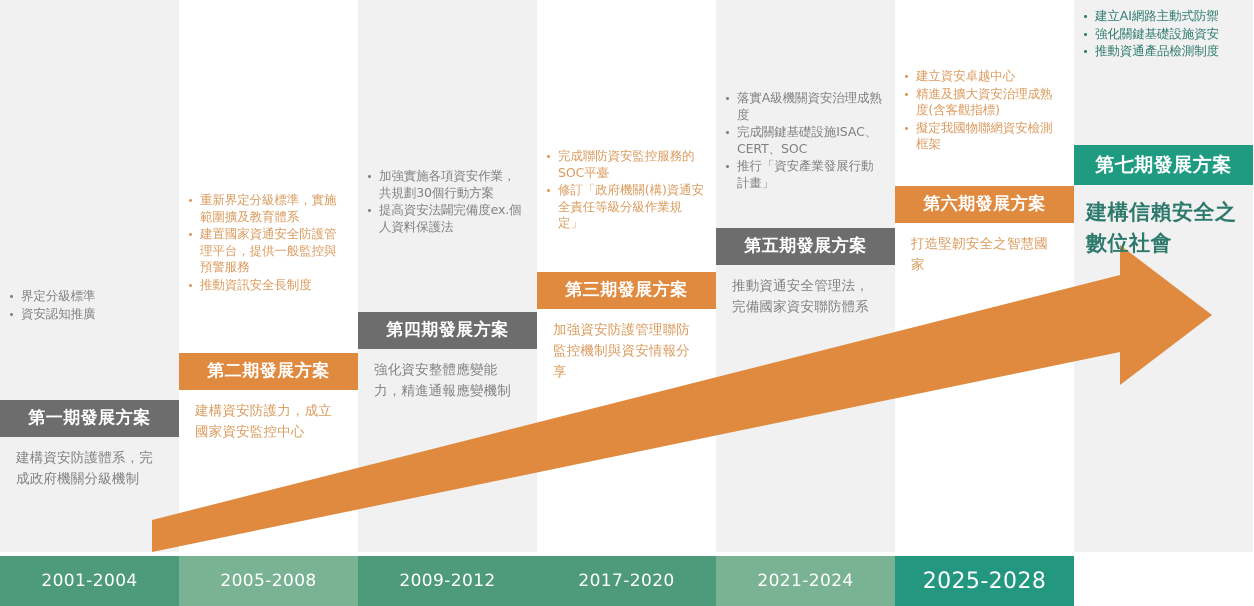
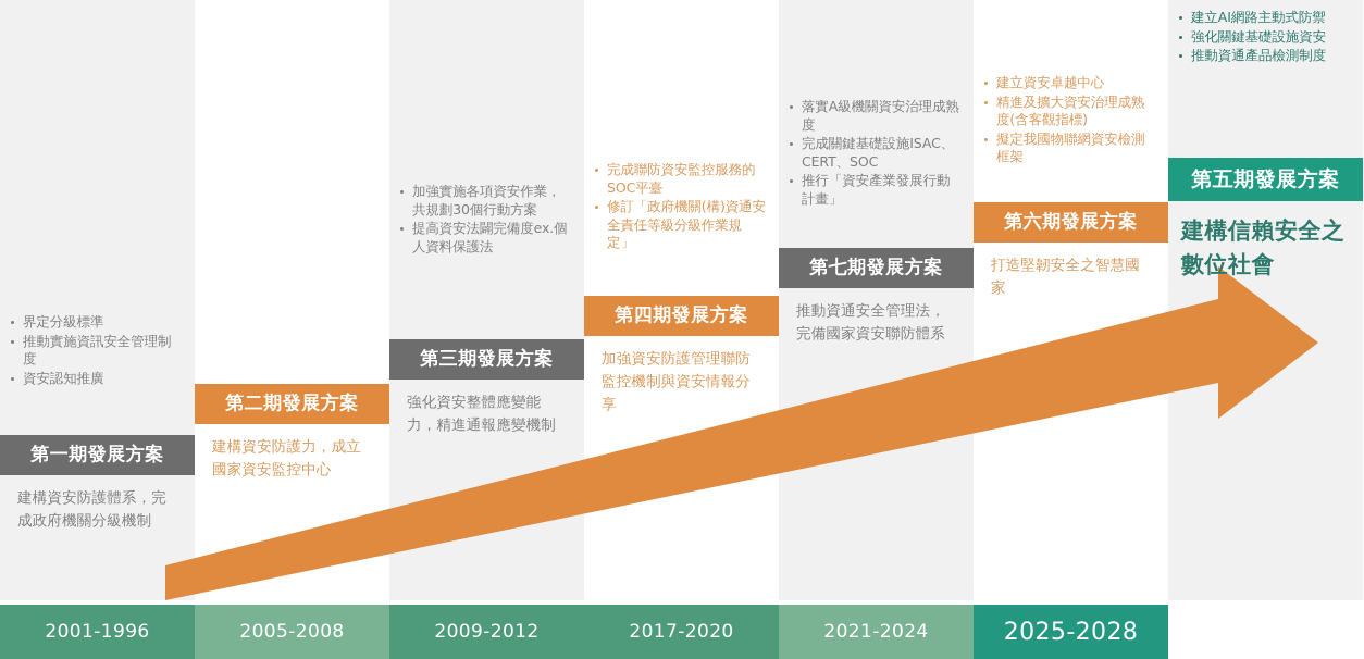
  界定分級標準
+ 推動實施資訊安全管理制度
  資安認知推廣
  第一期發展方案
  建構資安防護體系，完成政府機關分級機制
- 重新界定分級標準，實施範圍擴及教育體系
- 建置國家資通安全防護管理平台，提供一般監控與預警服務
- 推動資訊安全長制度
  第二期發展方案
  建構資安防護力，成立國家資安監控中心
  加強實施各項資安作業，共規劃30個行動方案
  提高資安法闢完備度ex.個人資料保護法
- 第四期發展方案
+ 第三期發展方案
  強化資安整體應變能力，精進通報應變機制
  完成聯防資安監控服務的SOC平臺
  修訂「政府機關(構)資通安全責任等級分級作業規定」
- 第三期發展方案
+ 第四期發展方案
  加強資安防護管理聯防監控機制與資安情報分享
  落實A級機關資安治理成熟度
  完成關鍵基礎設施ISAC、CERT、SOC
  推行「資安產業發展行動計畫」
- 第五期發展方案
+ 第七期發展方案
  推動資通安全管理法，完備國家資安聯防體系
  建立資安卓越中心
  精進及擴大資安治理成熟度(含客觀指標)
  擬定我國物聯網資安檢測框架
  第六期發展方案
  打造堅韌安全之智慧國家
  建立AI網路主動式防禦
  強化關鍵基礎設施資安
  推動資通產品檢測制度
- 第七期發展方案
+ 第五期發展方案
  建構信賴安全之數位社會
- 2001-2004
+ 2001-1996
  2005-2008
  2009-2012
  2017-2020
  2021-2024
  2025-2028
